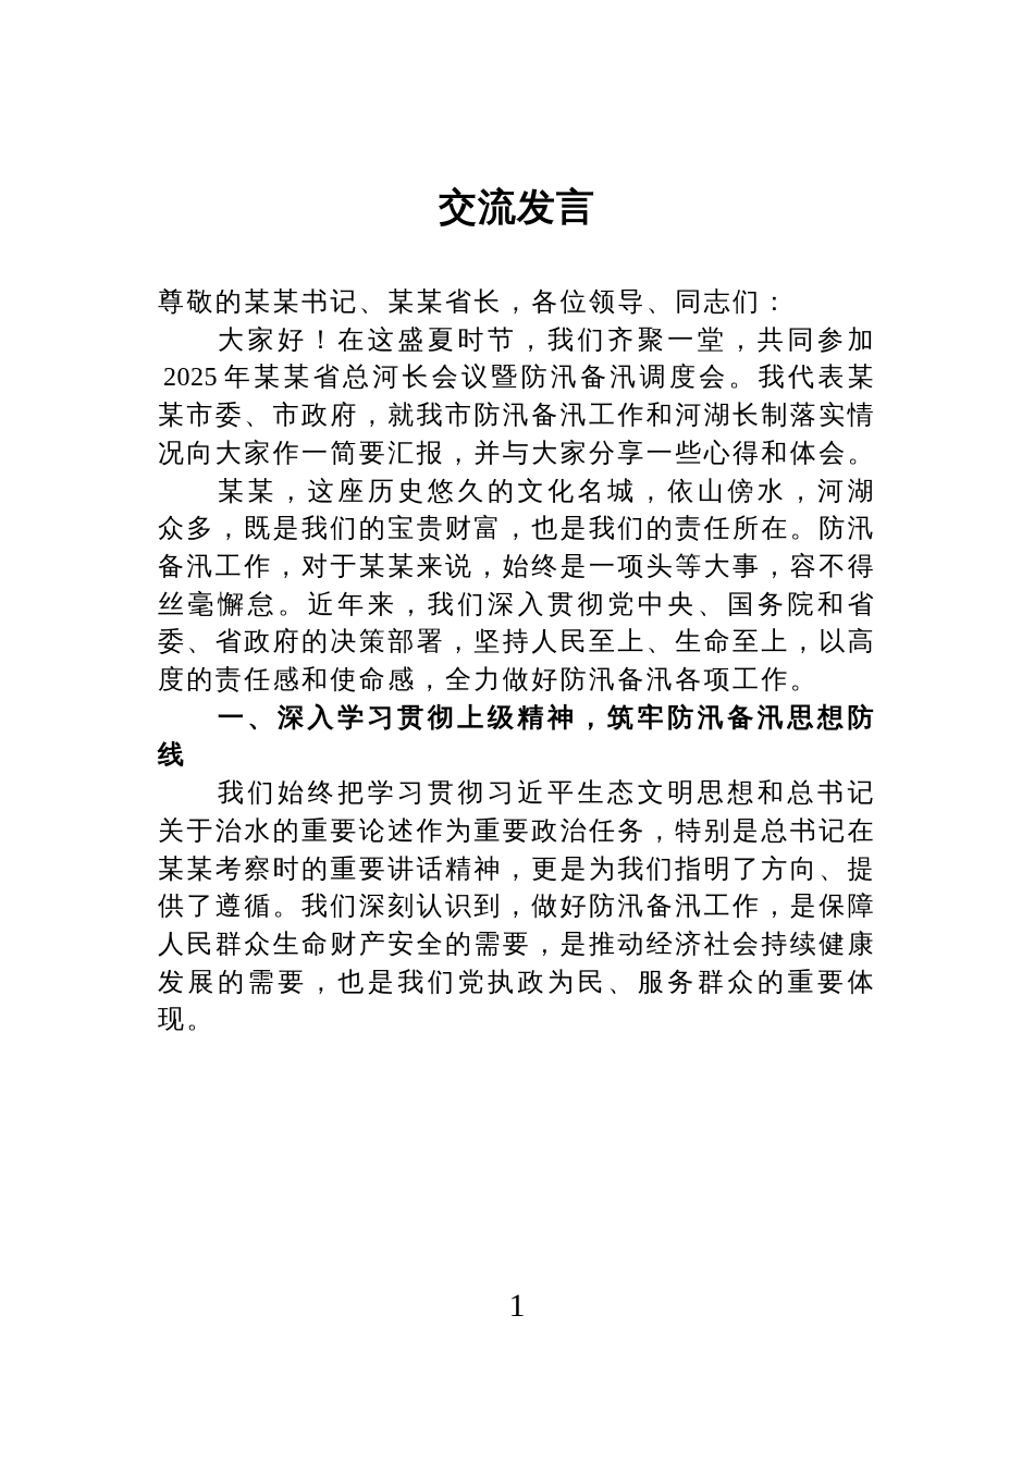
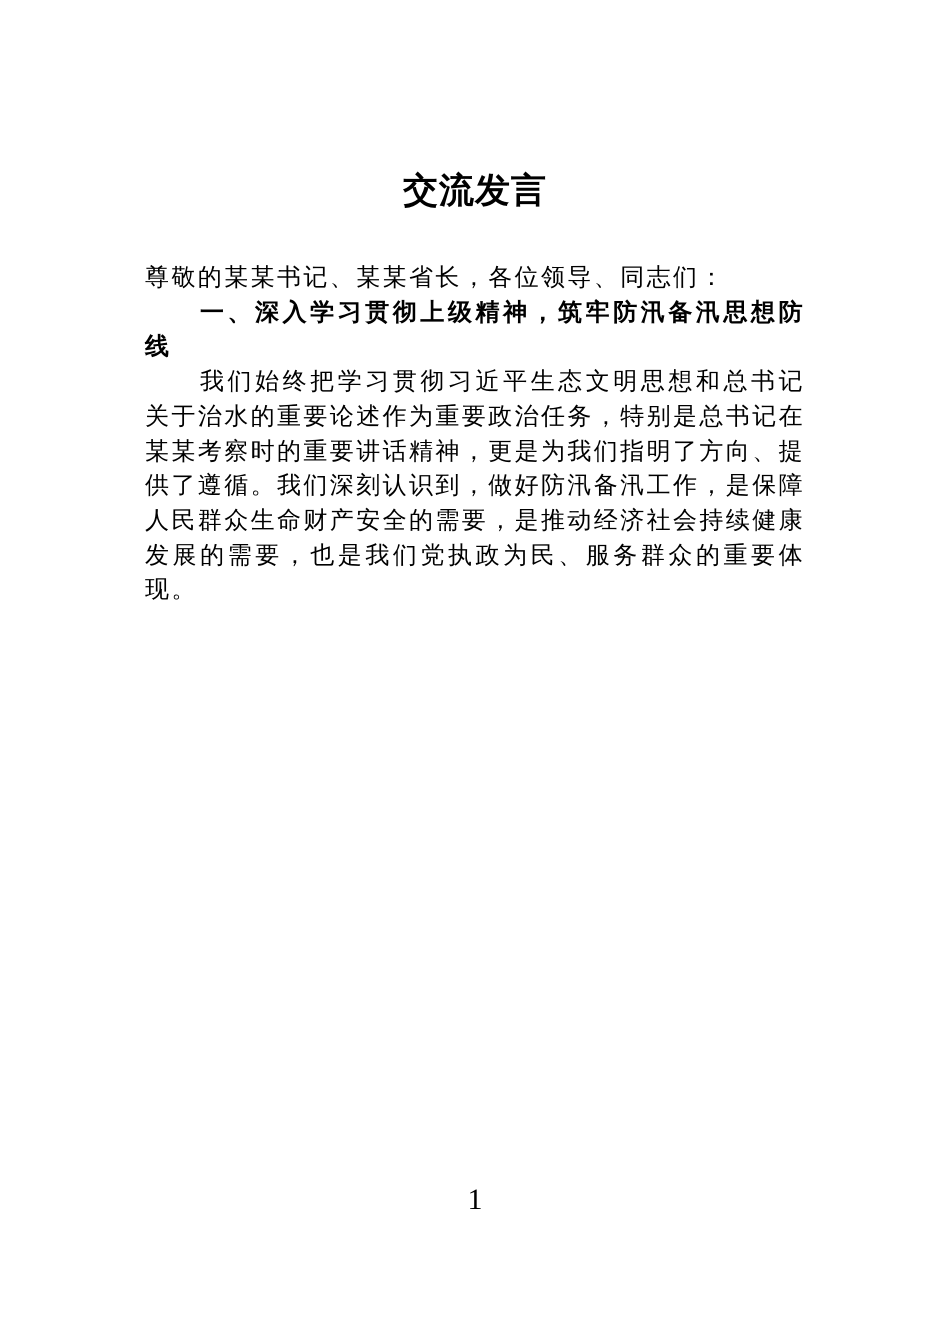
  交流发言
  尊敬的某某书记、某某省长，各位领导、同志们：
- 大家好！在这盛夏时节，我们齐聚一堂，共同参加2025 年某某省总河长会议暨防汛备汛调度会。我代表某某市委、市政府，就我市防汛备汛工作和河湖长制落实情况向大家作一简要汇报，并与大家分享一些心得和体会。
- 某某，这座历史悠久的文化名城，依山傍水，河湖众多，既是我们的宝贵财富，也是我们的责任所在。防汛备汛工作，对于某某来说，始终是一项头等大事，容不得丝毫懈怠。近年来，我们深入贯彻党中央、国务院和省委、省政府的决策部署，坚持人民至上、生命至上，以高度的责任感和使命感，全力做好防汛备汛各项工作。
  一、深入学习贯彻上级精神，筑牢防汛备汛思想防线
  我们始终把学习贯彻习近平生态文明思想和总书记关于治水的重要论述作为重要政治任务，特别是总书记在某某考察时的重要讲话精神，更是为我们指明了方向、提供了遵循。我们深刻认识到，做好防汛备汛工作，是保障人民群众生命财产安全的需要，是推动经济社会持续健康发展的需要，也是我们党执政为民、服务群众的重要体现。
  1
